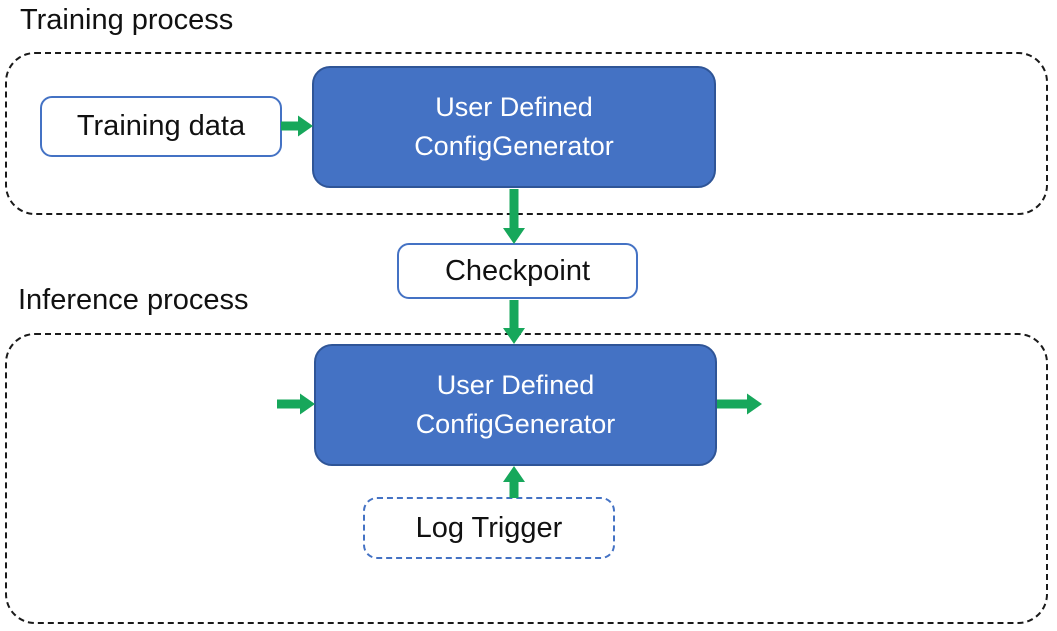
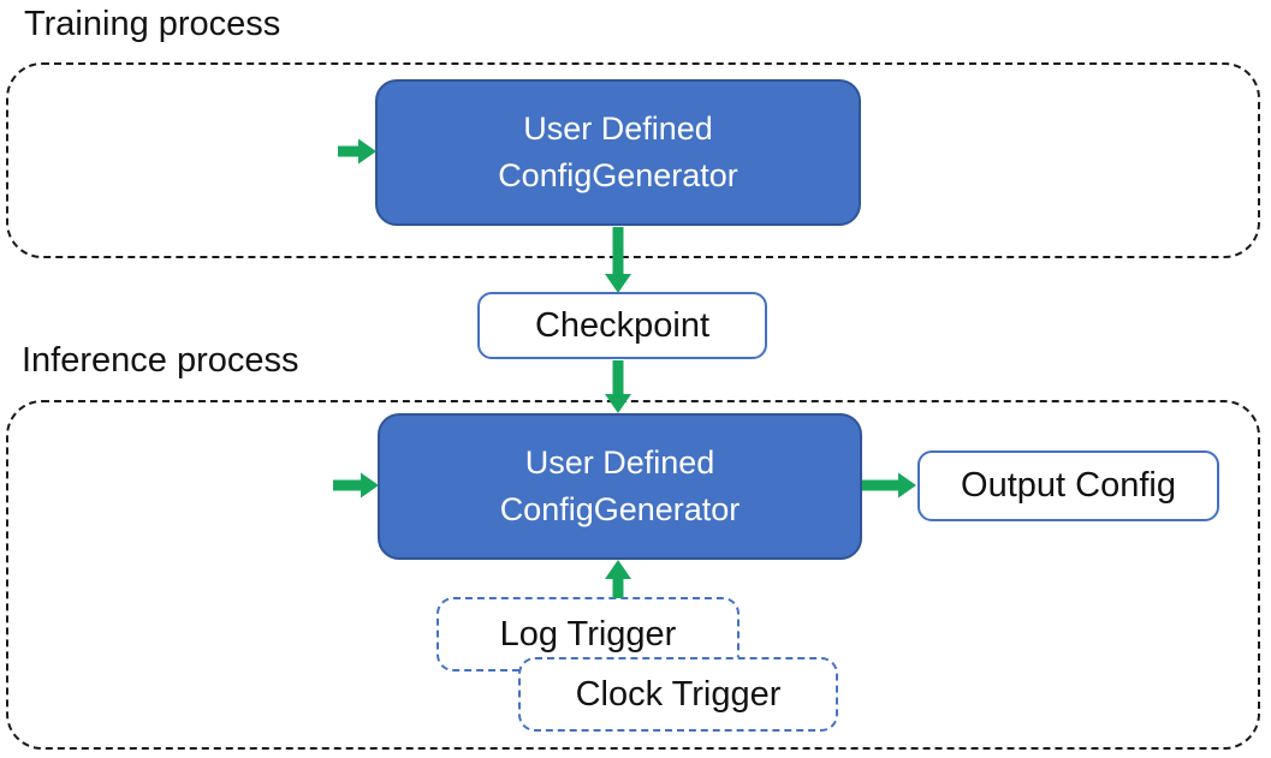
  Training process
- Training data
  User Defined
  ConfigGenerator
  Checkpoint
  Inference process
  User Defined
  ConfigGenerator
+ Output Config
  Log Trigger
+ Clock Trigger
